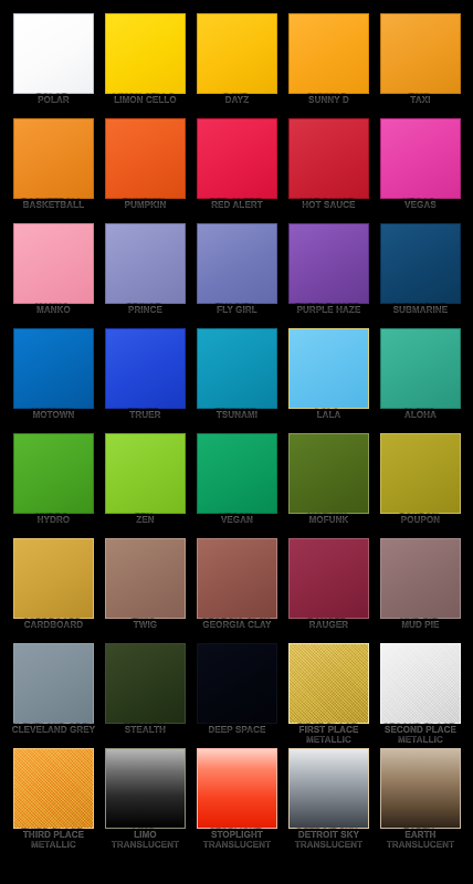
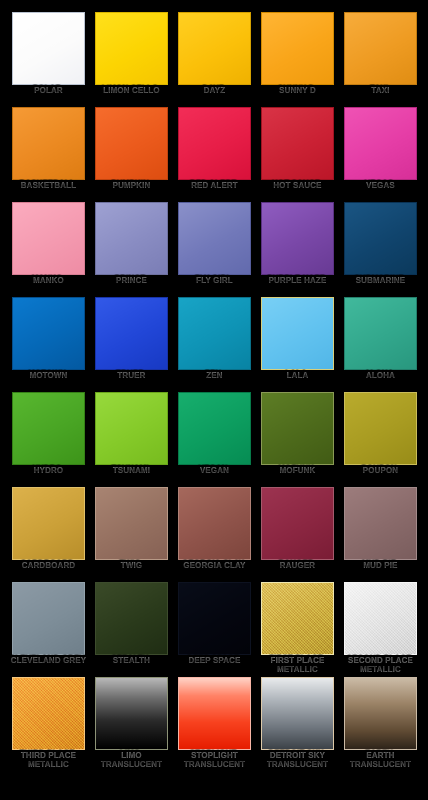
  POLAR
  LIMON CELLO
  DAYZ
  SUNNY D
  TAXI
  BASKETBALL
  PUMPKIN
  RED ALERT
  HOT SAUCE
  VEGAS
  MANKO
  PRINCE
  FLY GIRL
  PURPLE HAZE
  SUBMARINE
  MOTOWN
  TRUER
- TSUNAMI
+ ZEN
  LALA
  ALOHA
  HYDRO
- ZEN
+ TSUNAMI
  VEGAN
  MOFUNK
  POUPON
  CARDBOARD
  TWIG
  GEORGIA CLAY
  RAUGER
  MUD PIE
  CLEVELAND GREY
  STEALTH
  DEEP SPACE
  FIRST PLACE METALLIC
  SECOND PLACE METALLIC
  THIRD PLACE METALLIC
  LIMO TRANSLUCENT
  STOPLIGHT TRANSLUCENT
  DETROIT SKY TRANSLUCENT
  EARTH TRANSLUCENT
